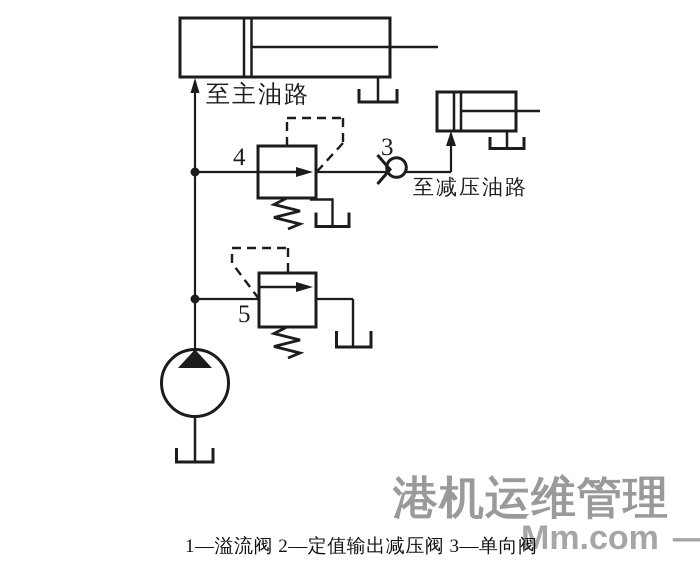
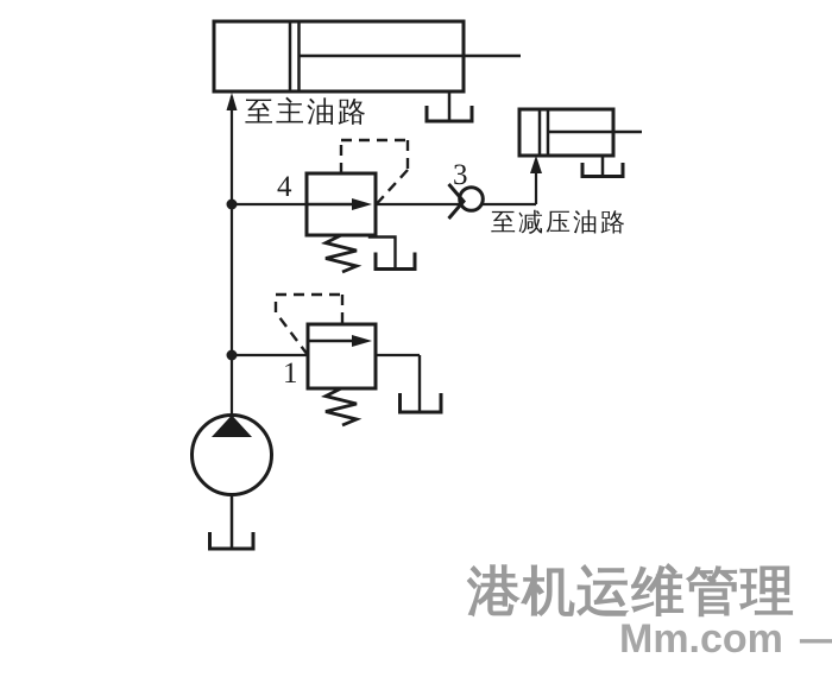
  至主油路
  4
  3
  至减压油路
- 5
+ 1
  港机运维管理
  Mm.com —
- 1—溢流阀 2—定值输出减压阀 3—单向阀
